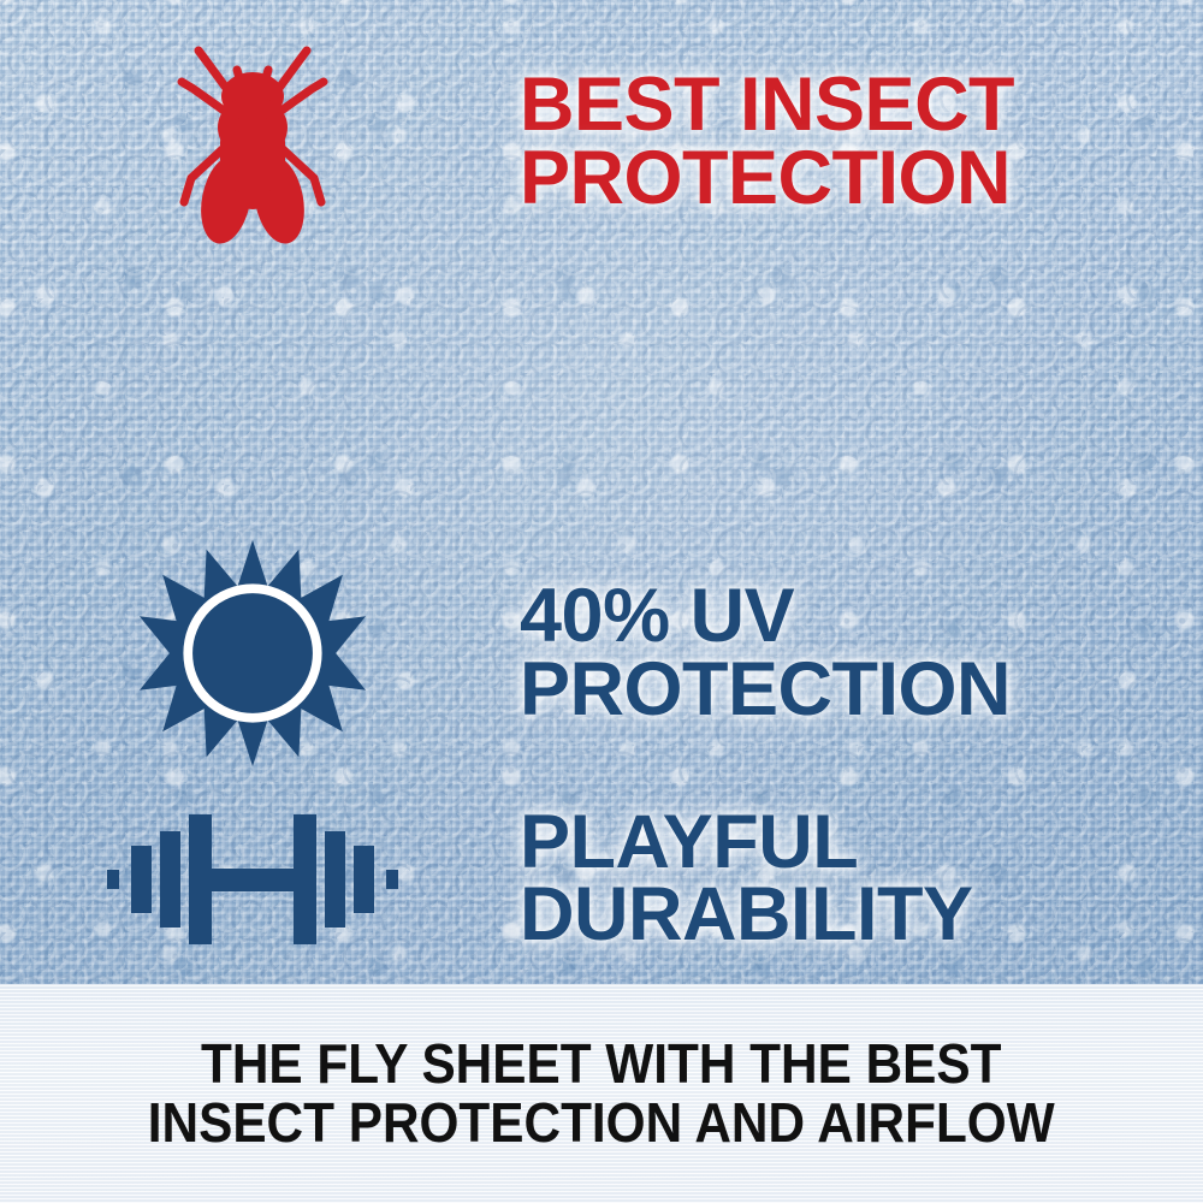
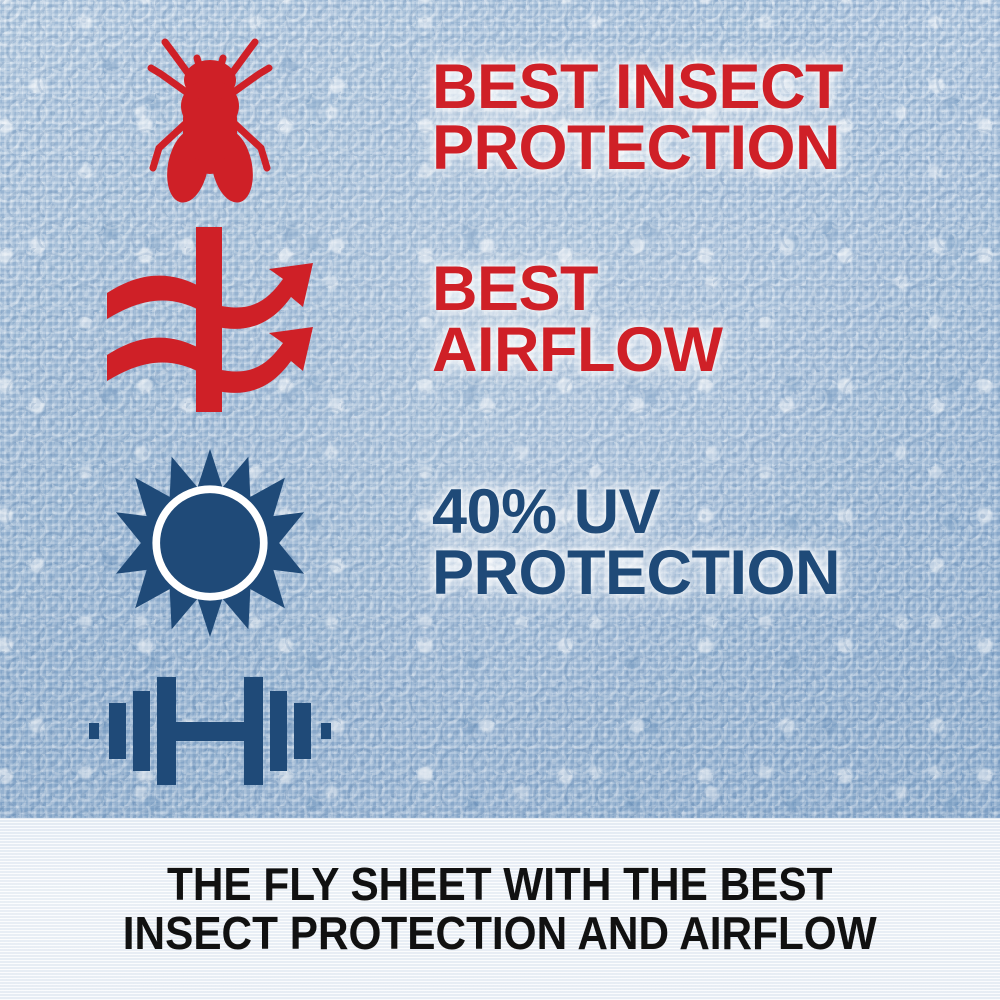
  BEST INSECT
  PROTECTION
+ BEST
+ AIRFLOW
  40% UV
  PROTECTION
- PLAYFUL
- DURABILITY
  THE FLY SHEET WITH THE BEST
  INSECT PROTECTION AND AIRFLOW
